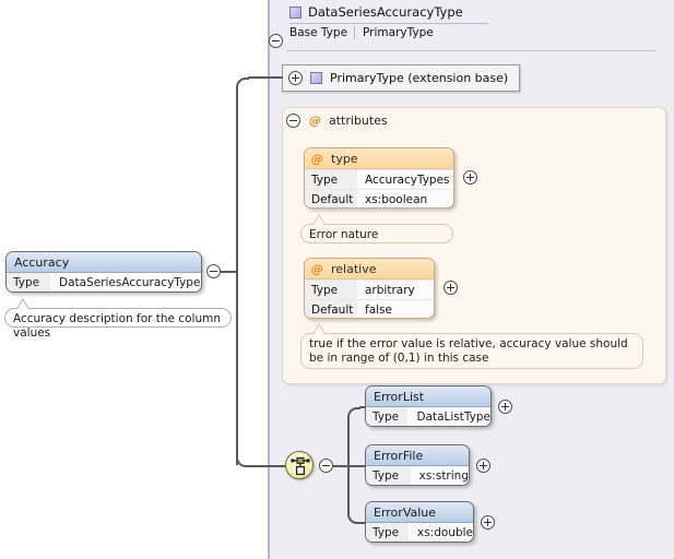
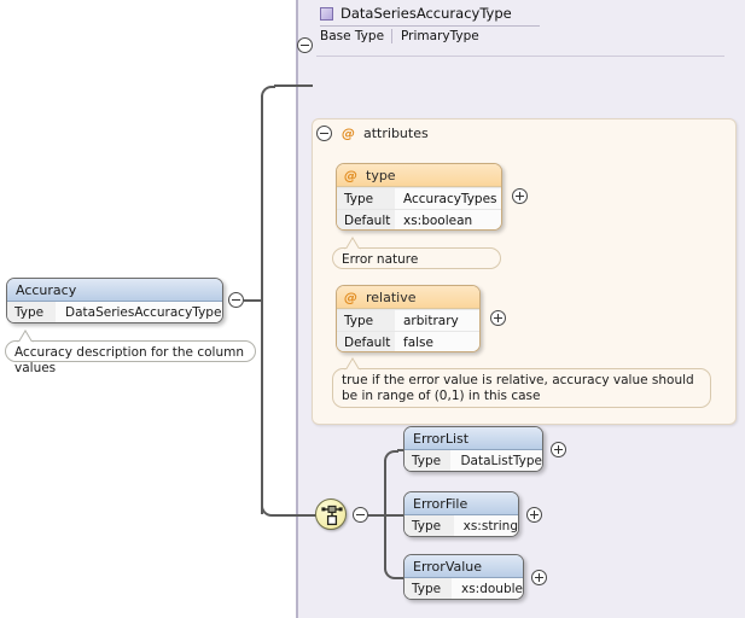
  DataSeriesAccuracyType
  Base Type
  PrimaryType
- PrimaryType (extension base)
  @
  attributes
  @
  type
  Type
  AccuracyTypes
  Default
  xs:boolean
  Error nature
  @
  relative
  Type
  arbitrary
  Default
  false
  true if the error value is relative, accuracy value should be in range of (0,1) in this case
  Accuracy
  Type
  DataSeriesAccuracyType
  Accuracy description for the column values
  ErrorList
  Type
  DataListType
  ErrorFile
  Type
  xs:string
  ErrorValue
  Type
  xs:double
